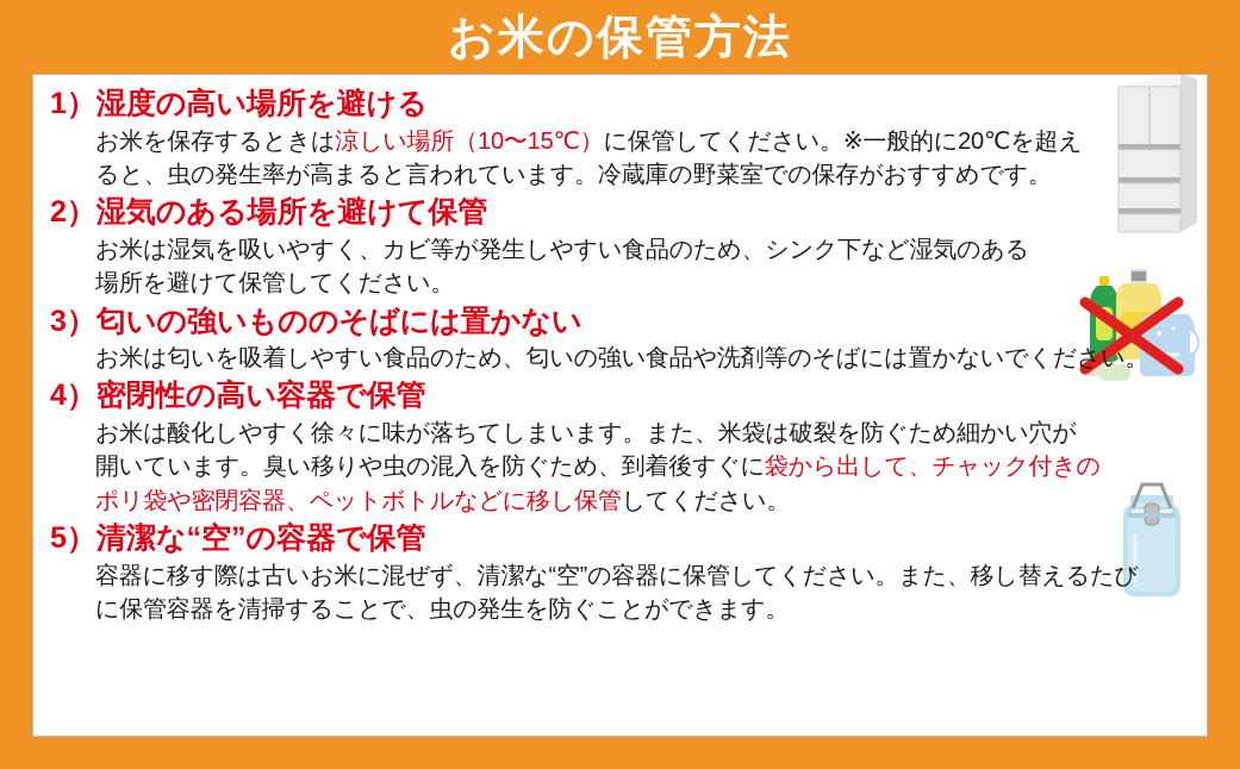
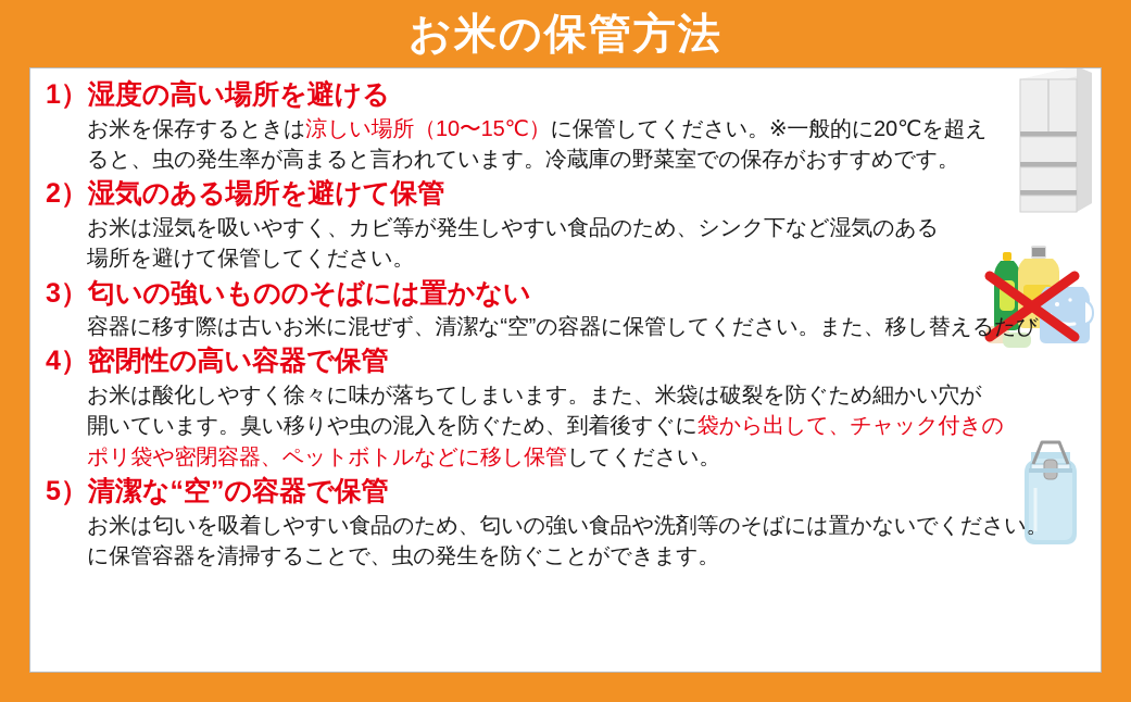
  お米の保管方法
  1）湿度の高い場所を避ける
  お米を保存するときは涼しい場所（10〜15℃）に保管してください。※一般的に20℃を超え
  ると、虫の発生率が高まると言われています。冷蔵庫の野菜室での保存がおすすめです。
  2）湿気のある場所を避けて保管
  お米は湿気を吸いやすく、カビ等が発生しやすい食品のため、シンク下など湿気のある
  場所を避けて保管してください。
  3）匂いの強いもののそばには置かない
- お米は匂いを吸着しやすい食品のため、匂いの強い食品や洗剤等のそばには置かないでください。
+ 容器に移す際は古いお米に混ぜず、清潔な“空”の容器に保管してください。また、移し替えるたび
  4）密閉性の高い容器で保管
  お米は酸化しやすく徐々に味が落ちてしまいます。また、米袋は破裂を防ぐため細かい穴が
  開いています。臭い移りや虫の混入を防ぐため、到着後すぐに袋から出して、チャック付きの
  ポリ袋や密閉容器、ペットボトルなどに移し保管してください。
  5）清潔な“空”の容器で保管
- 容器に移す際は古いお米に混ぜず、清潔な“空”の容器に保管してください。また、移し替えるたび
+ お米は匂いを吸着しやすい食品のため、匂いの強い食品や洗剤等のそばには置かないでください。
  に保管容器を清掃することで、虫の発生を防ぐことができます。
